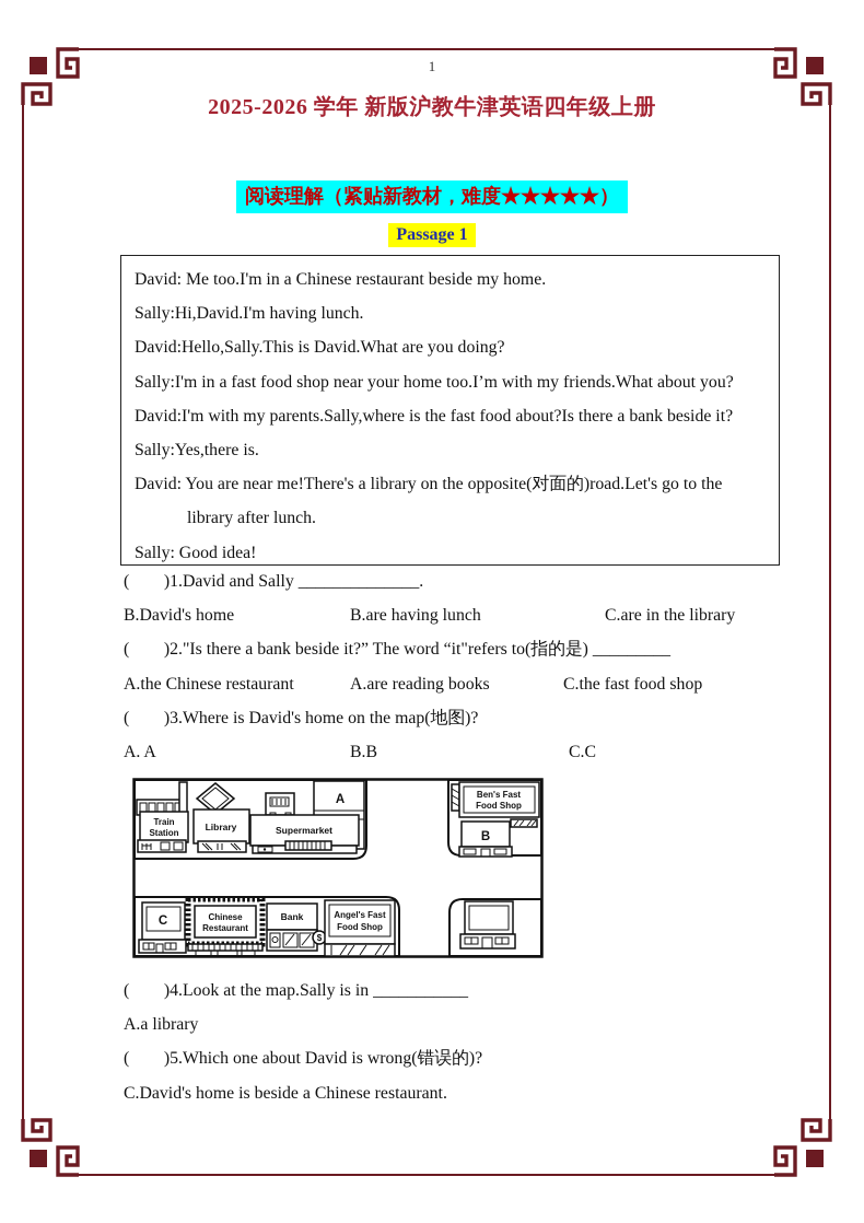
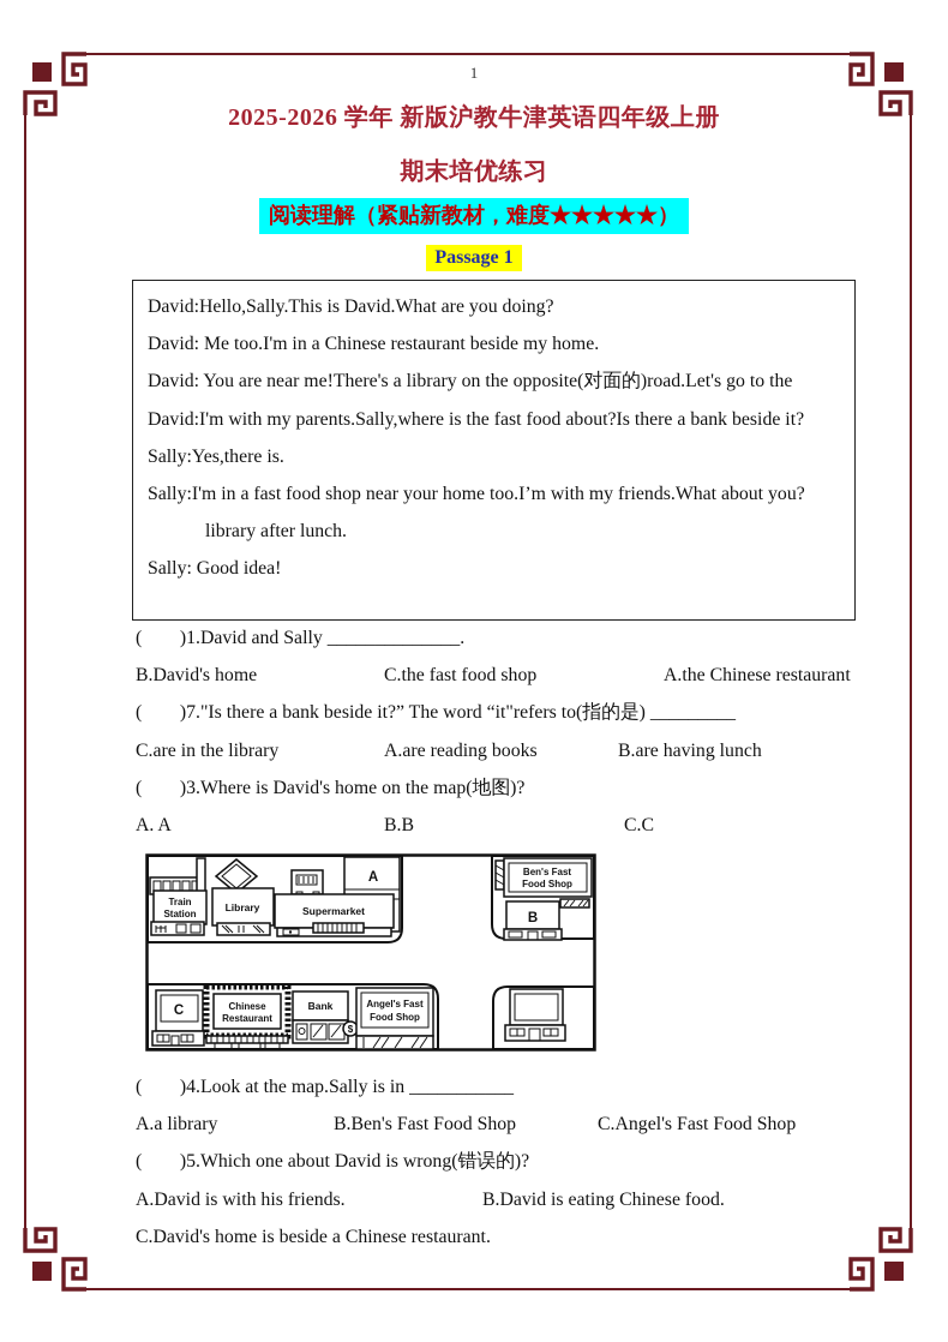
  1
  2025-2026 学年 新版沪教牛津英语四年级上册
+ 期末培优练习
  阅读理解（紧贴新教材，难度★★★★★）
  Passage 1
- David: Me too.I'm in a Chinese restaurant beside my home.
+ David:Hello,Sally.This is David.What are you doing?
- Sally:Hi,David.I'm having lunch.
- David:Hello,Sally.This is David.What are you doing?
+ David: Me too.I'm in a Chinese restaurant beside my home.
- Sally:I'm in a fast food shop near your home too.I’m with my friends.What about you?
+ David: You are near me!There's a library on the opposite(对面的)road.Let's go to the
  David:I'm with my parents.Sally,where is the fast food about?Is there a bank beside it?
  Sally:Yes,there is.
- David: You are near me!There's a library on the opposite(对面的)road.Let's go to the
+ Sally:I'm in a fast food shop near your home too.I’m with my friends.What about you?
  library after lunch.
  Sally: Good idea!
  ( )1.David and Sally ______________.
  B.David's home
- B.are having lunch
+ C.the fast food shop
- C.are in the library
+ A.the Chinese restaurant
- ( )2."Is there a bank beside it?” The word “it"refers to(指的是) _________
+ ( )7."Is there a bank beside it?” The word “it"refers to(指的是) _________
- A.the Chinese restaurant
+ C.are in the library
  A.are reading books
- C.the fast food shop
+ B.are having lunch
  ( )3.Where is David's home on the map(地图)?
  A. A
  B.B
  C.C
  Train
  Station
  Library
  A
  Supermarket
  Ben's Fast
  Food Shop
  B
  C
  Chinese
  Restaurant
  Bank
  $
  Angel's Fast
  Food Shop
  ( )4.Look at the map.Sally is in ___________
  A.a library
+ B.Ben's Fast Food Shop
+ C.Angel's Fast Food Shop
  ( )5.Which one about David is wrong(错误的)?
+ A.David is with his friends.
+ B.David is eating Chinese food.
  C.David's home is beside a Chinese restaurant.
